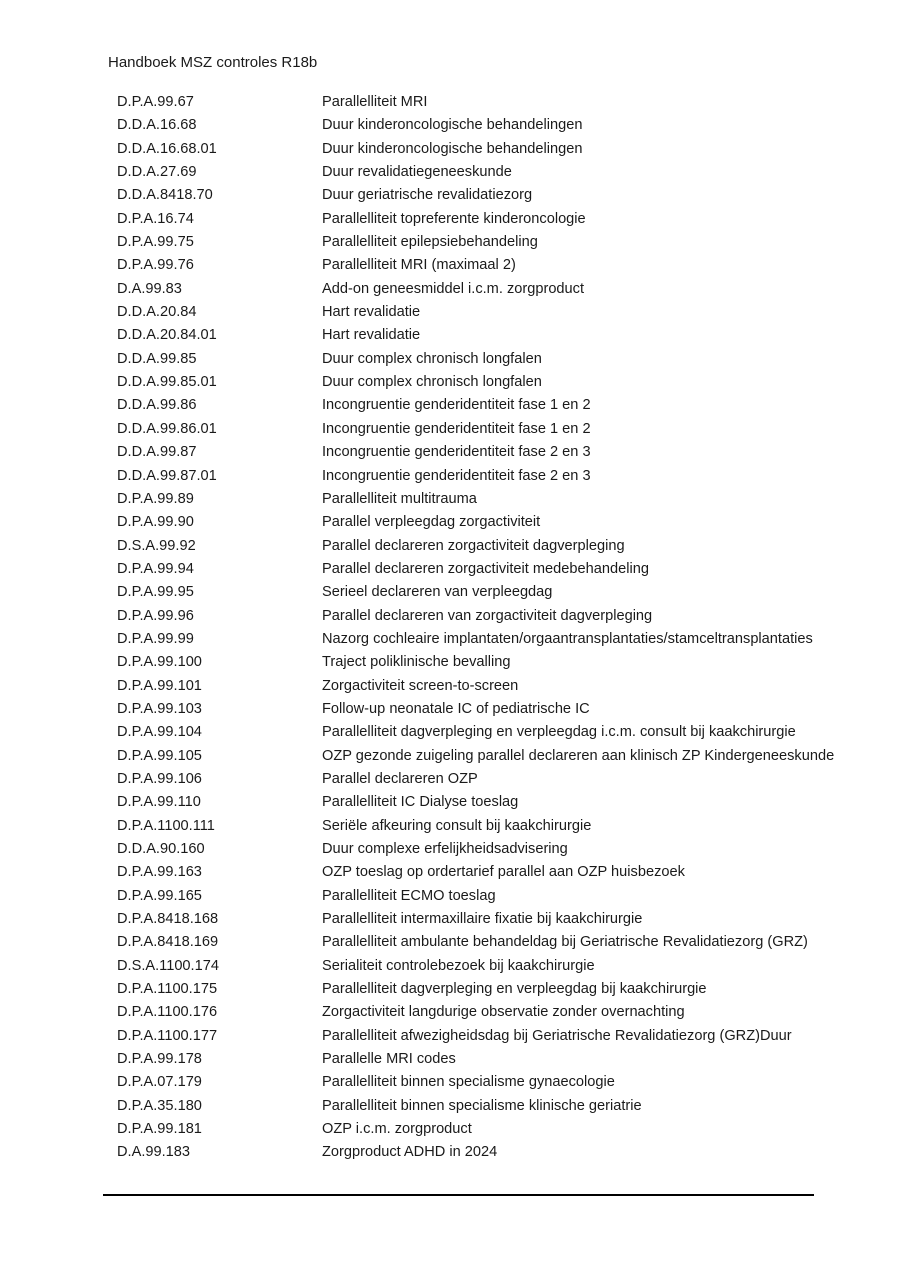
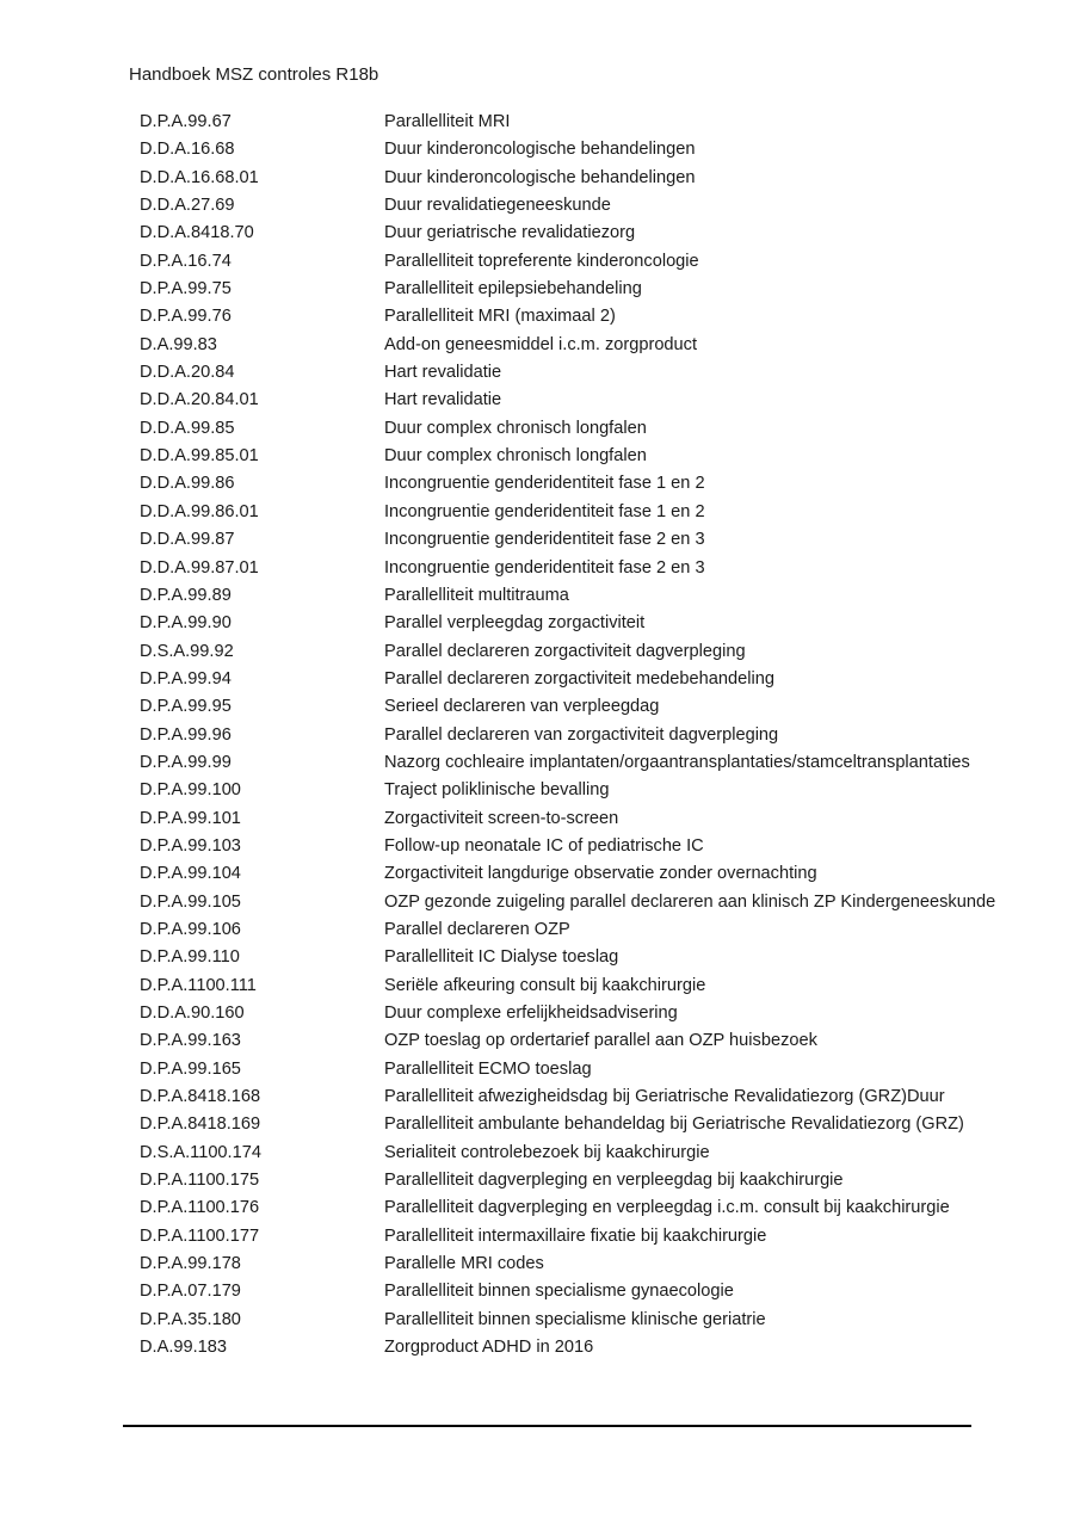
  Handboek MSZ controles R18b
  D.P.A.99.67
  Parallelliteit MRI
  D.D.A.16.68
  Duur kinderoncologische behandelingen
  D.D.A.16.68.01
  Duur kinderoncologische behandelingen
  D.D.A.27.69
  Duur revalidatiegeneeskunde
  D.D.A.8418.70
  Duur geriatrische revalidatiezorg
  D.P.A.16.74
  Parallelliteit topreferente kinderoncologie
  D.P.A.99.75
  Parallelliteit epilepsiebehandeling
  D.P.A.99.76
  Parallelliteit MRI (maximaal 2)
  D.A.99.83
  Add-on geneesmiddel i.c.m. zorgproduct
  D.D.A.20.84
  Hart revalidatie
  D.D.A.20.84.01
  Hart revalidatie
  D.D.A.99.85
  Duur complex chronisch longfalen
  D.D.A.99.85.01
  Duur complex chronisch longfalen
  D.D.A.99.86
  Incongruentie genderidentiteit fase 1 en 2
  D.D.A.99.86.01
  Incongruentie genderidentiteit fase 1 en 2
  D.D.A.99.87
  Incongruentie genderidentiteit fase 2 en 3
  D.D.A.99.87.01
  Incongruentie genderidentiteit fase 2 en 3
  D.P.A.99.89
  Parallelliteit multitrauma
  D.P.A.99.90
  Parallel verpleegdag zorgactiviteit
  D.S.A.99.92
  Parallel declareren zorgactiviteit dagverpleging
  D.P.A.99.94
  Parallel declareren zorgactiviteit medebehandeling
  D.P.A.99.95
  Serieel declareren van verpleegdag
  D.P.A.99.96
  Parallel declareren van zorgactiviteit dagverpleging
  D.P.A.99.99
  Nazorg cochleaire implantaten/orgaantransplantaties/stamceltransplantaties
  D.P.A.99.100
  Traject poliklinische bevalling
  D.P.A.99.101
  Zorgactiviteit screen-to-screen
  D.P.A.99.103
  Follow-up neonatale IC of pediatrische IC
  D.P.A.99.104
- Parallelliteit dagverpleging en verpleegdag i.c.m. consult bij kaakchirurgie
+ Zorgactiviteit langdurige observatie zonder overnachting
  D.P.A.99.105
  OZP gezonde zuigeling parallel declareren aan klinisch ZP Kindergeneeskunde
  D.P.A.99.106
  Parallel declareren OZP
  D.P.A.99.110
  Parallelliteit IC Dialyse toeslag
  D.P.A.1100.111
  Seriële afkeuring consult bij kaakchirurgie
  D.D.A.90.160
  Duur complexe erfelijkheidsadvisering
  D.P.A.99.163
  OZP toeslag op ordertarief parallel aan OZP huisbezoek
  D.P.A.99.165
  Parallelliteit ECMO toeslag
  D.P.A.8418.168
- Parallelliteit intermaxillaire fixatie bij kaakchirurgie
+ Parallelliteit afwezigheidsdag bij Geriatrische Revalidatiezorg (GRZ)Duur
  D.P.A.8418.169
  Parallelliteit ambulante behandeldag bij Geriatrische Revalidatiezorg (GRZ)
  D.S.A.1100.174
  Serialiteit controlebezoek bij kaakchirurgie
  D.P.A.1100.175
  Parallelliteit dagverpleging en verpleegdag bij kaakchirurgie
  D.P.A.1100.176
- Zorgactiviteit langdurige observatie zonder overnachting
+ Parallelliteit dagverpleging en verpleegdag i.c.m. consult bij kaakchirurgie
  D.P.A.1100.177
- Parallelliteit afwezigheidsdag bij Geriatrische Revalidatiezorg (GRZ)Duur
+ Parallelliteit intermaxillaire fixatie bij kaakchirurgie
  D.P.A.99.178
  Parallelle MRI codes
  D.P.A.07.179
  Parallelliteit binnen specialisme gynaecologie
  D.P.A.35.180
  Parallelliteit binnen specialisme klinische geriatrie
- D.P.A.99.181
- OZP i.c.m. zorgproduct
  D.A.99.183
- Zorgproduct ADHD in 2024
+ Zorgproduct ADHD in 2016
